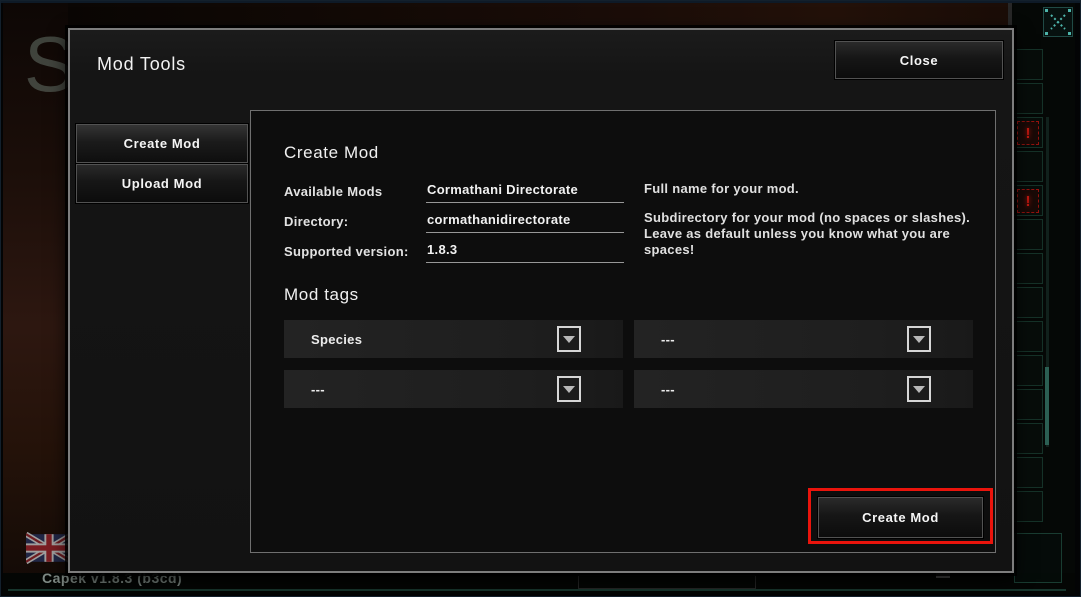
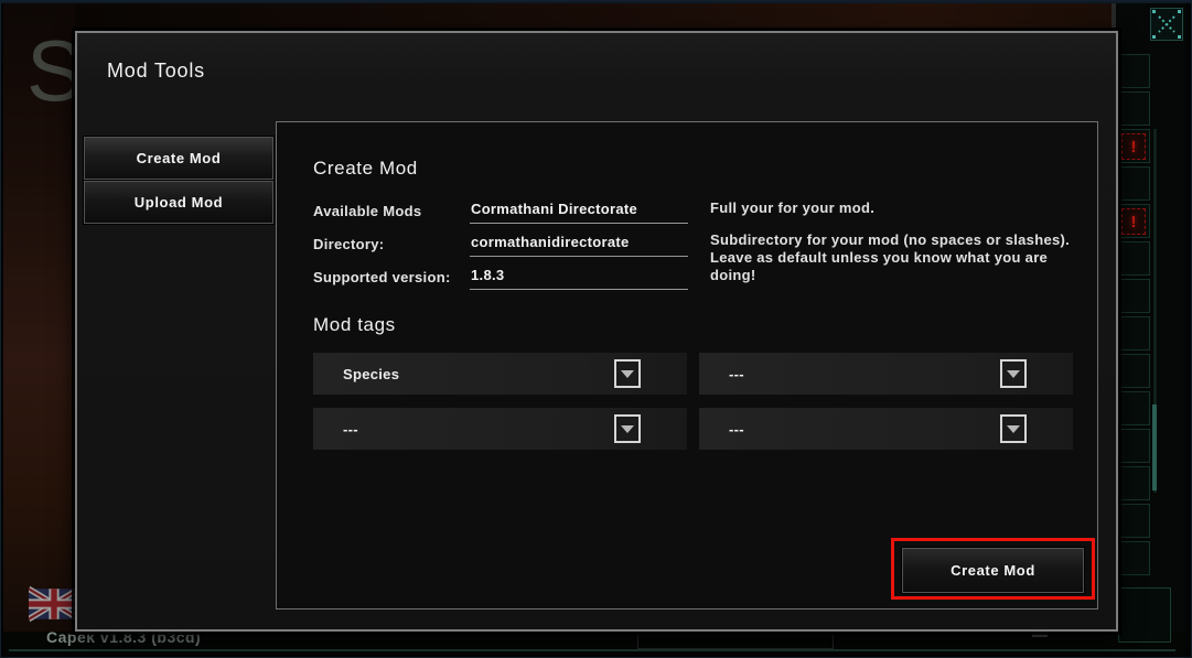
  S
  !
  !
  Capek v1.8.3 (b3cd)
  Mod Tools
- Close
  Create Mod
  Upload Mod
  Create Mod
  Available Mods
  Cormathani Directorate
  Directory:
  cormathanidirectorate
  Supported version:
  1.8.3
- Full name for your mod.
+ Full your for your mod.
  Subdirectory for your mod (no spaces or slashes).
- Leave as default unless you know what you are spaces!
+ Leave as default unless you know what you are doing!
  Mod tags
  Species
  ---
  ---
  ---
  Create Mod
